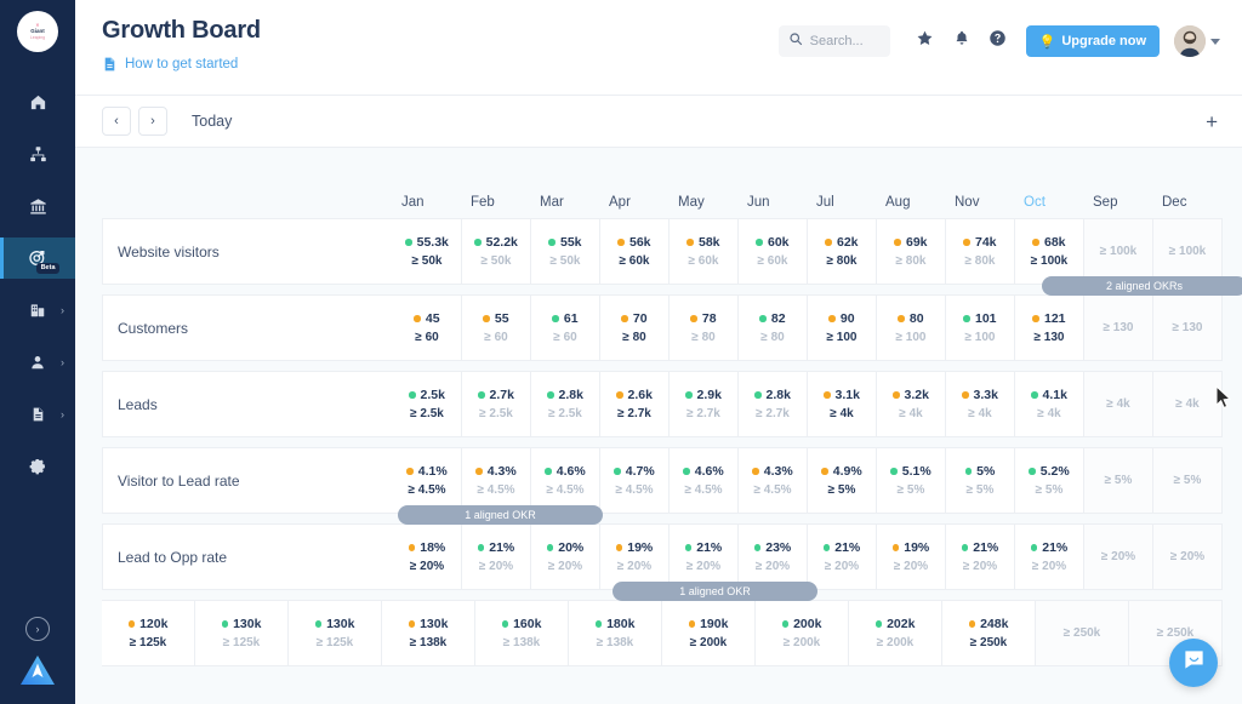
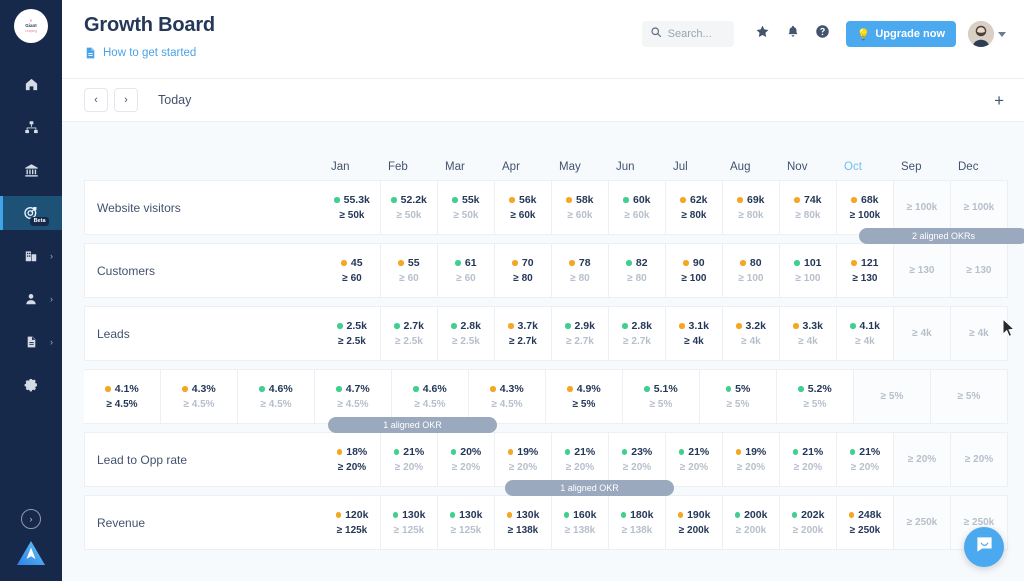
  ›
  ›
  ›
  ›
  Growth Board
  How to get started
  Search...
  💡
  Upgrade now
  ‹
  ›
  Today
  +
  Jan
  Feb
  Mar
  Apr
  May
  Jun
  Jul
  Aug
  Nov
  Oct
  Sep
  Dec
  Website visitors
  55.3k
  ≥ 50k
  52.2k
  ≥ 50k
  55k
  ≥ 50k
  56k
  ≥ 60k
  58k
  ≥ 60k
  60k
  ≥ 60k
  62k
  ≥ 80k
  69k
  ≥ 80k
  74k
  ≥ 80k
  68k
  ≥ 100k
  ≥ 100k
  ≥ 100k
  2 aligned OKRs
  Customers
  45
  ≥ 60
  55
  ≥ 60
  61
  ≥ 60
  70
  ≥ 80
  78
  ≥ 80
  82
  ≥ 80
  90
  ≥ 100
  80
  ≥ 100
  101
  ≥ 100
  121
  ≥ 130
  ≥ 130
  ≥ 130
  Leads
  2.5k
  ≥ 2.5k
  2.7k
  ≥ 2.5k
  2.8k
  ≥ 2.5k
- 2.6k
+ 3.7k
  ≥ 2.7k
  2.9k
  ≥ 2.7k
  2.8k
  ≥ 2.7k
  3.1k
  ≥ 4k
  3.2k
  ≥ 4k
  3.3k
  ≥ 4k
  4.1k
  ≥ 4k
  ≥ 4k
  ≥ 4k
- Visitor to Lead rate
  4.1%
  ≥ 4.5%
  4.3%
  ≥ 4.5%
  4.6%
  ≥ 4.5%
  4.7%
  ≥ 4.5%
  4.6%
  ≥ 4.5%
  4.3%
  ≥ 4.5%
  4.9%
  ≥ 5%
  5.1%
  ≥ 5%
  5%
  ≥ 5%
  5.2%
  ≥ 5%
  ≥ 5%
  ≥ 5%
  1 aligned OKR
  Lead to Opp rate
  18%
  ≥ 20%
  21%
  ≥ 20%
  20%
  ≥ 20%
  19%
  ≥ 20%
  21%
  ≥ 20%
  23%
  ≥ 20%
  21%
  ≥ 20%
  19%
  ≥ 20%
  21%
  ≥ 20%
  21%
  ≥ 20%
  ≥ 20%
  ≥ 20%
  1 aligned OKR
+ Revenue
  120k
  ≥ 125k
  130k
  ≥ 125k
  130k
  ≥ 125k
  130k
  ≥ 138k
  160k
  ≥ 138k
  180k
  ≥ 138k
  190k
  ≥ 200k
  200k
  ≥ 200k
  202k
  ≥ 200k
  248k
  ≥ 250k
  ≥ 250k
  ≥ 250k
